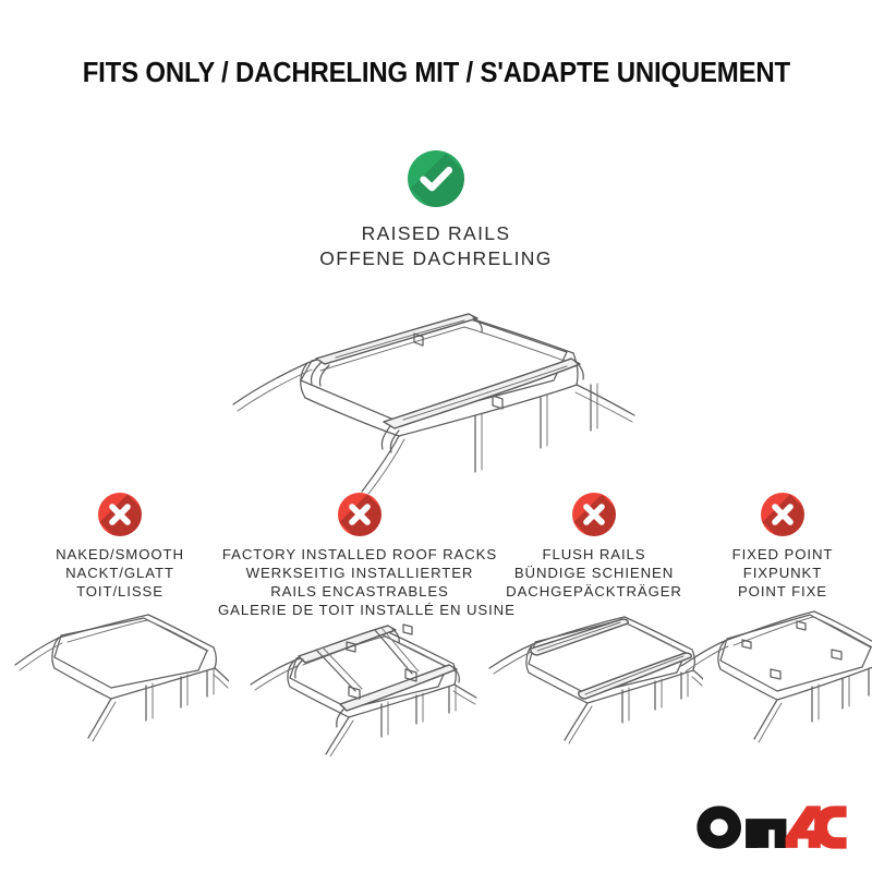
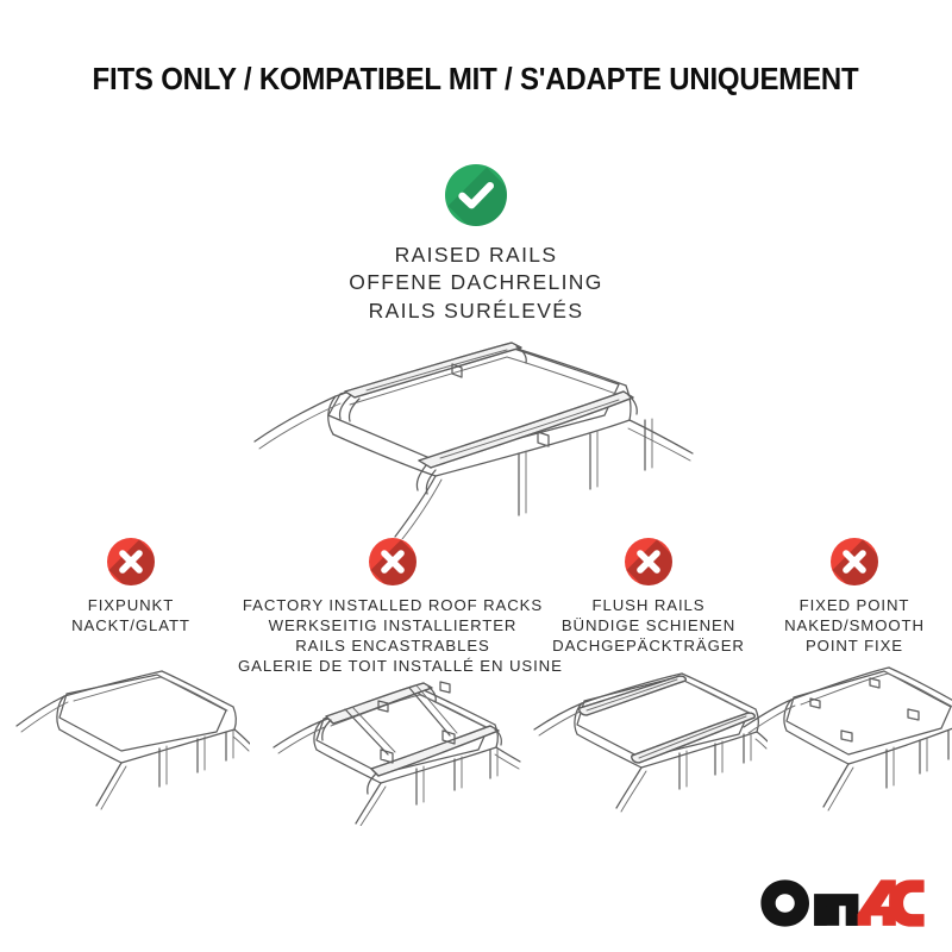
- FITS ONLY / DACHRELING MIT / S'ADAPTE UNIQUEMENT
+ FITS ONLY / KOMPATIBEL MIT / S'ADAPTE UNIQUEMENT
  RAISED RAILS
  OFFENE DACHRELING
+ RAILS SURÉLEVÉS
- NAKED/SMOOTH
+ FIXPUNKT
  NACKT/GLATT
- TOIT/LISSE
  FACTORY INSTALLED ROOF RACKS
  WERKSEITIG INSTALLIERTER
  RAILS ENCASTRABLES
  GALERIE DE TOIT INSTALLÉ EN USIN
  FLUSH RAILS
  BÜNDIGE SCHIENEN
  DACHGEPÄCKTRÄGER
  FIXED POINT
- FIXPUNKT
+ NAKED/SMOOTH
  POINT FIXE
